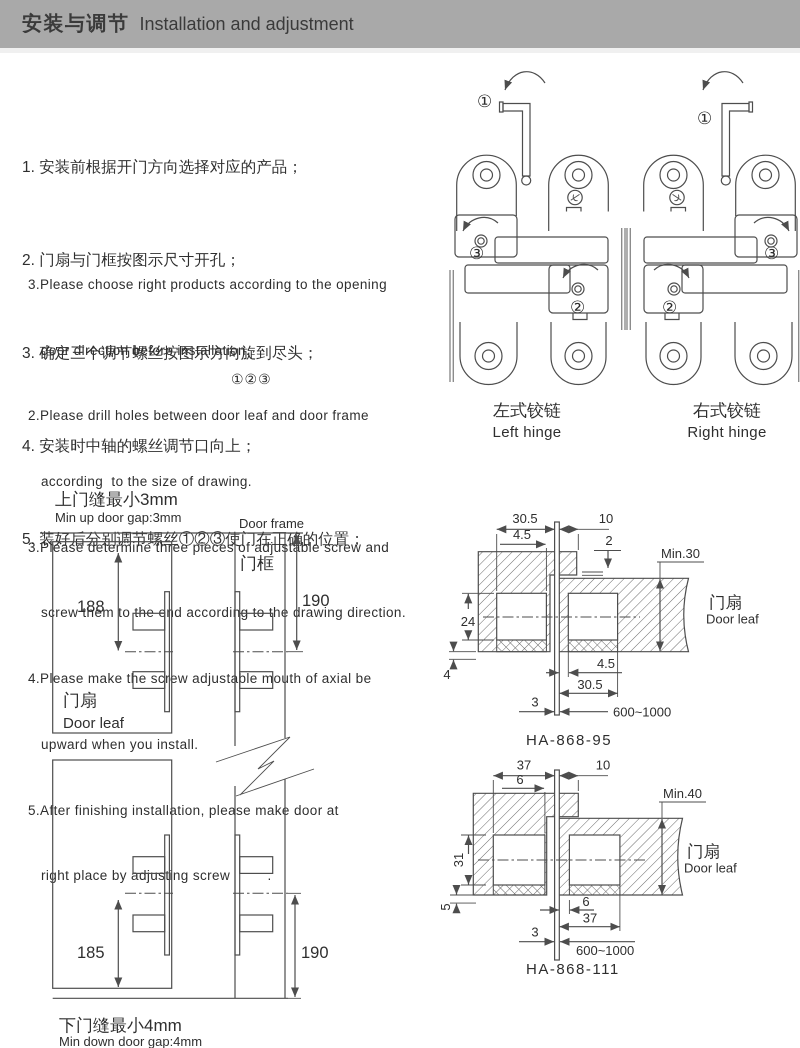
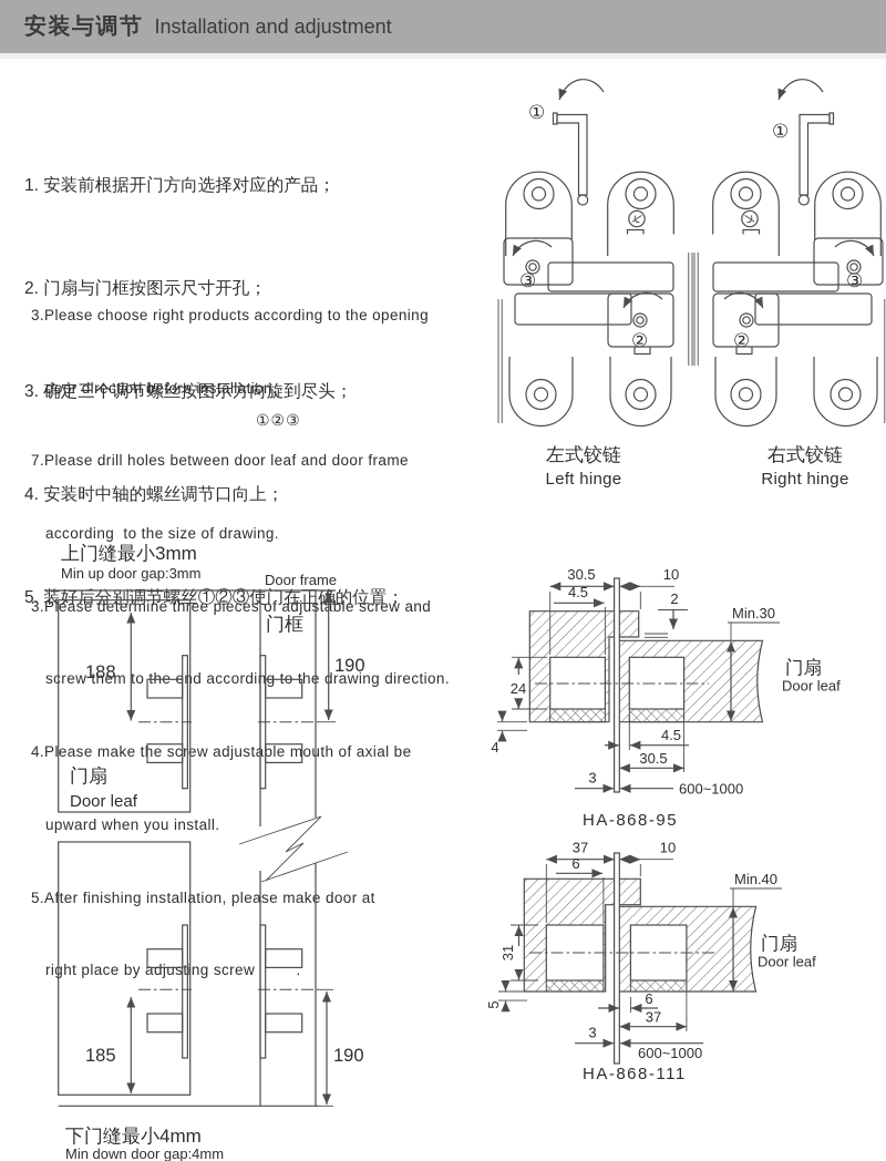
  安装与调节 Installation and adjustment
  1. 安装前根据开门方向选择对应的产品；
  2. 门扇与门框按图示尺寸开孔；
  3. 确定三个调节螺丝按图示方向旋到尽头；
  4. 安装时中轴的螺丝调节口向上；
  5. 装好后分别调节螺丝①②③使门在正确的位置；
  3.Please choose right products according to the opening
  door direction before installation.
- 2.Please drill holes between door leaf and door frame
+ 7.Please drill holes between door leaf and door frame
  according to the size of drawing.
  3.Please determine three pieces of adjutble screw and
  screw them tond accordinhrawing direction.
  4.Please make the screw adjustble moth of axial be
  upward when you install.
  5.After finishing installation, please make door at
  riht place by adjustng screw .
  ①②③
  ①
  ③
  ②
  ①
  ③
  ②
  左式铰链
  Left hinge
  右式铰链
  Right hinge
  上门缝最小3mm
  Min up door gap:3mm
  Door frame
  门框
  188
  190
  门扇
  Door leaf
  185
  190
  下门缝最小4mm
  Min down door gap:4mm
  30.5
  10
  4.5
  2
  Min.30
  24
  4
  4.5
  30.5
  3
  600~1000
  门扇
  Door leaf
  HA-868-95
  37
  10
  6
  Min.40
  6
  37
  3
  600~1000
  门扇
  Door leaf
  HA-868-111
